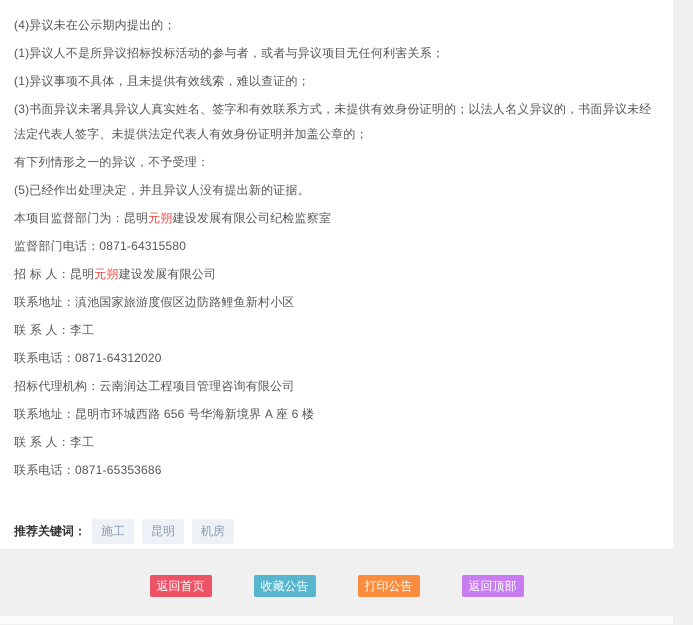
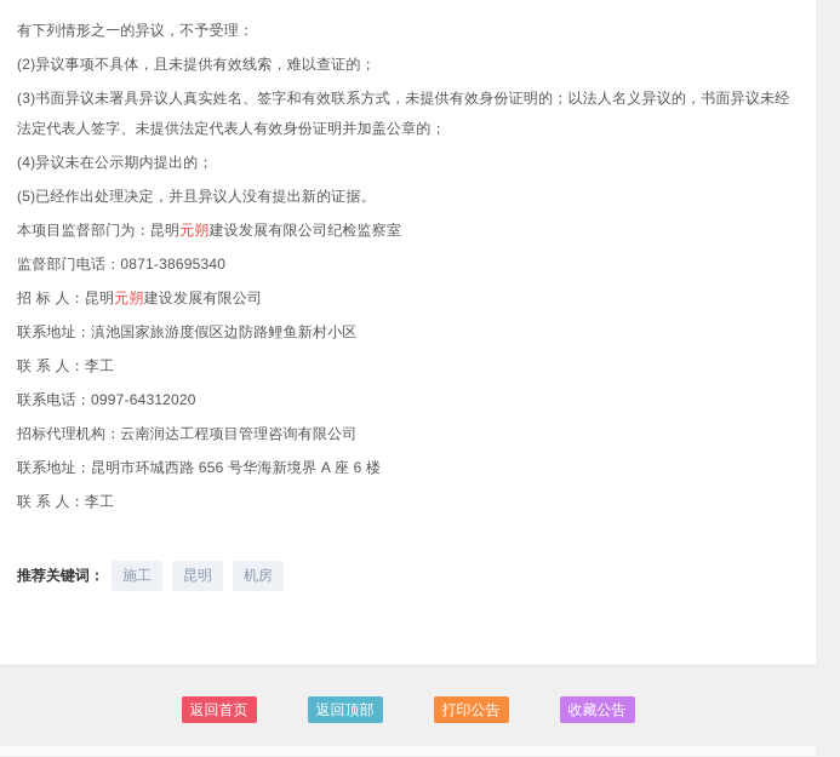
- (4)异议未在公示期内提出的；
+ 有下列情形之一的异议，不予受理：
- (1)异议人不是所异议招标投标活动的参与者，或者与异议项目无任何利害关系；
- (1)异议事项不具体，且未提供有效线索，难以查证的；
+ (2)异议事项不具体，且未提供有效线索，难以查证的；
  (3)书面异议未署具异议人真实姓名、签字和有效联系方式，未提供有效身份证明的；以法人名义异议的，书面异议未经法定代表人签字、未提供法定代表人有效身份证明并加盖公章的；
- 有下列情形之一的异议，不予受理：
+ (4)异议未在公示期内提出的；
  (5)已经作出处理决定，并且异议人没有提出新的证据。
  本项目监督部门为：昆明元朔建设发展有限公司纪检监察室
- 监督部门电话：0871-64315580
+ 监督部门电话：0871-38695340
  招 标 人：昆明元朔建设发展有限公司
  联系地址：滇池国家旅游度假区边防路鲤鱼新村小区
  联 系 人：李工
- 联系电话：0871-64312020
+ 联系电话：0997-64312020
  招标代理机构：云南润达工程项目管理咨询有限公司
  联系地址：昆明市环城西路 656 号华海新境界 A 座 6 楼
  联 系 人：李工
- 联系电话：0871-65353686
  推荐关键词：
  施工
  昆明
  机房
  返回首页
- 收藏公告
+ 返回顶部
  打印公告
- 返回顶部
+ 收藏公告
